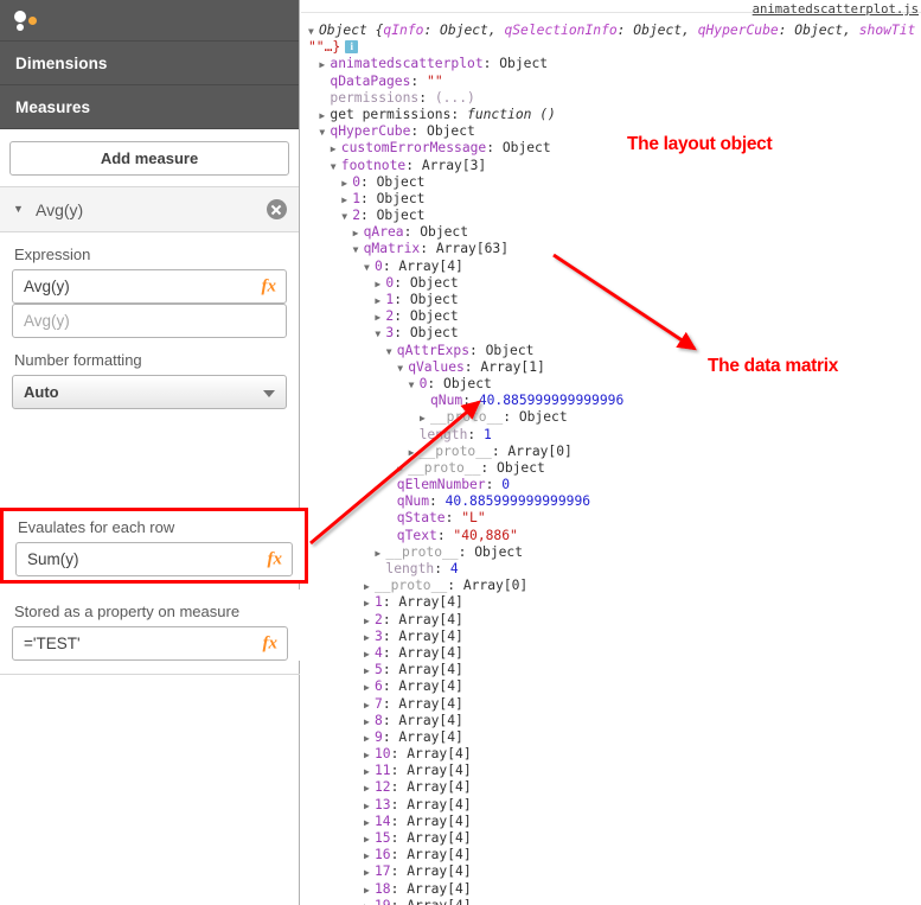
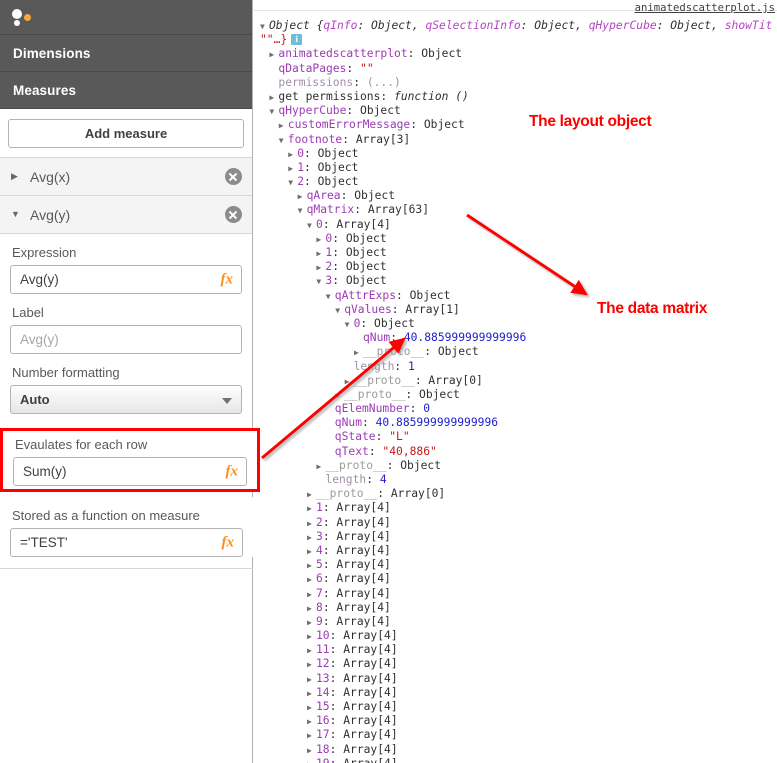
  Dimensions
  Measures
  Add measure
+ ▶
+ Avg(x)
  ▼
  Avg(y)
  Expression
  Avg(y)
  fx
+ Label
  Avg(y)
  Number formatting
  Auto
  Evaulates for each row
  Sum(y)
  fx
- Stored as a property on measure
+ Stored as a function on measure
  ='TEST'
  fx
  animatedscatterplot.js
  ▼ Object {qInfo: Object, qSelectionInfo: Object, qHyperCube: Object, showTit
  ""…} i
  ▶ animatedscatterplot: Object
  qDataPages: ""
  permissions: (...)
  ▶ get permissions: function ()
  ▼ qHyperCube: Object
  ▶ customErrorMessage: Object
  ▼ footnote: Array[3]
  ▶ 0: Object
  ▶ 1: Object
  ▼ 2: Object
  ▶ qArea: Object
  ▼ qMatrix: Array[63]
  ▼ 0: Array[4]
  ▶ 0: Object
  ▶ 1: Object
  ▶ 2: Object
  ▼ 3: Object
  ▼ qAttrExps: Object
  ▼ qValues: Array[1]
  ▼ 0: Object
  qNum: 40.885999999999996
  ▶ __poto__: Object
  legth: 1
  ▶ _proto__: Array[0]
  __proto__: Object
  qElemNumber: 0
  qNum: 40.885999999999996
  qState: "L"
  qText: "40,886"
  ▶ __proto__: Object
  length: 4
  ▶ __proto__: Array[0]
  ▶ 1: Array[4]
  ▶ 2: Array[4]
  ▶ 3: Array[4]
  ▶ 4: Array[4]
  ▶ 5: Array[4]
  ▶ 6: Array[4]
  ▶ 7: Array[4]
  ▶ 8: Array[4]
  ▶ 9: Array[4]
  ▶ 10: Array[4]
  ▶ 11: Array[4]
  ▶ 12: Array[4]
  ▶ 13: Array[4]
  ▶ 14: Array[4]
  ▶ 15: Array[4]
  ▶ 16: Array[4]
  ▶ 17: Array[4]
  ▶ 18: Array[4]
  The layout object
  The data matrix
